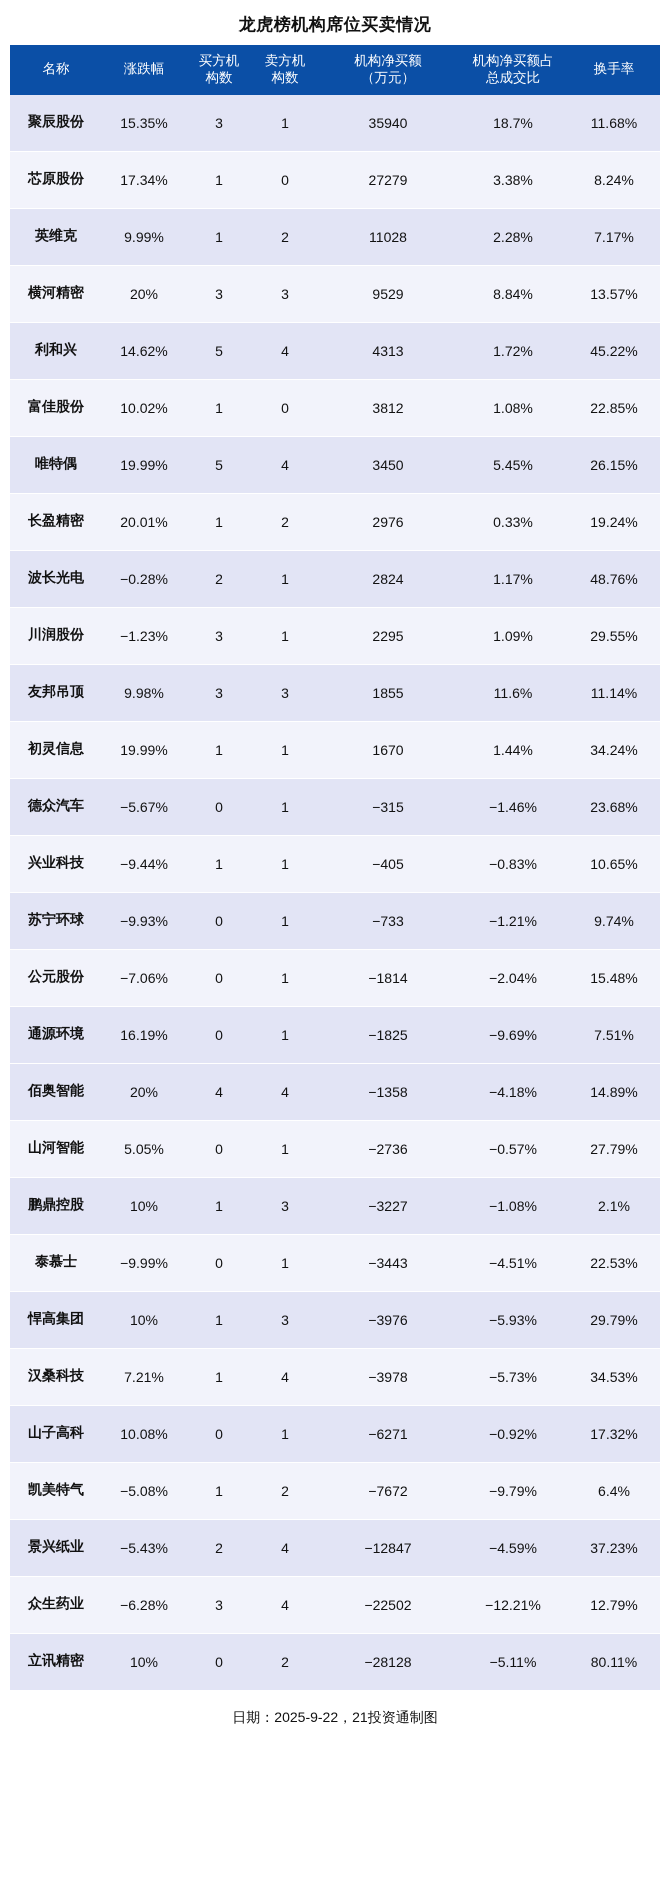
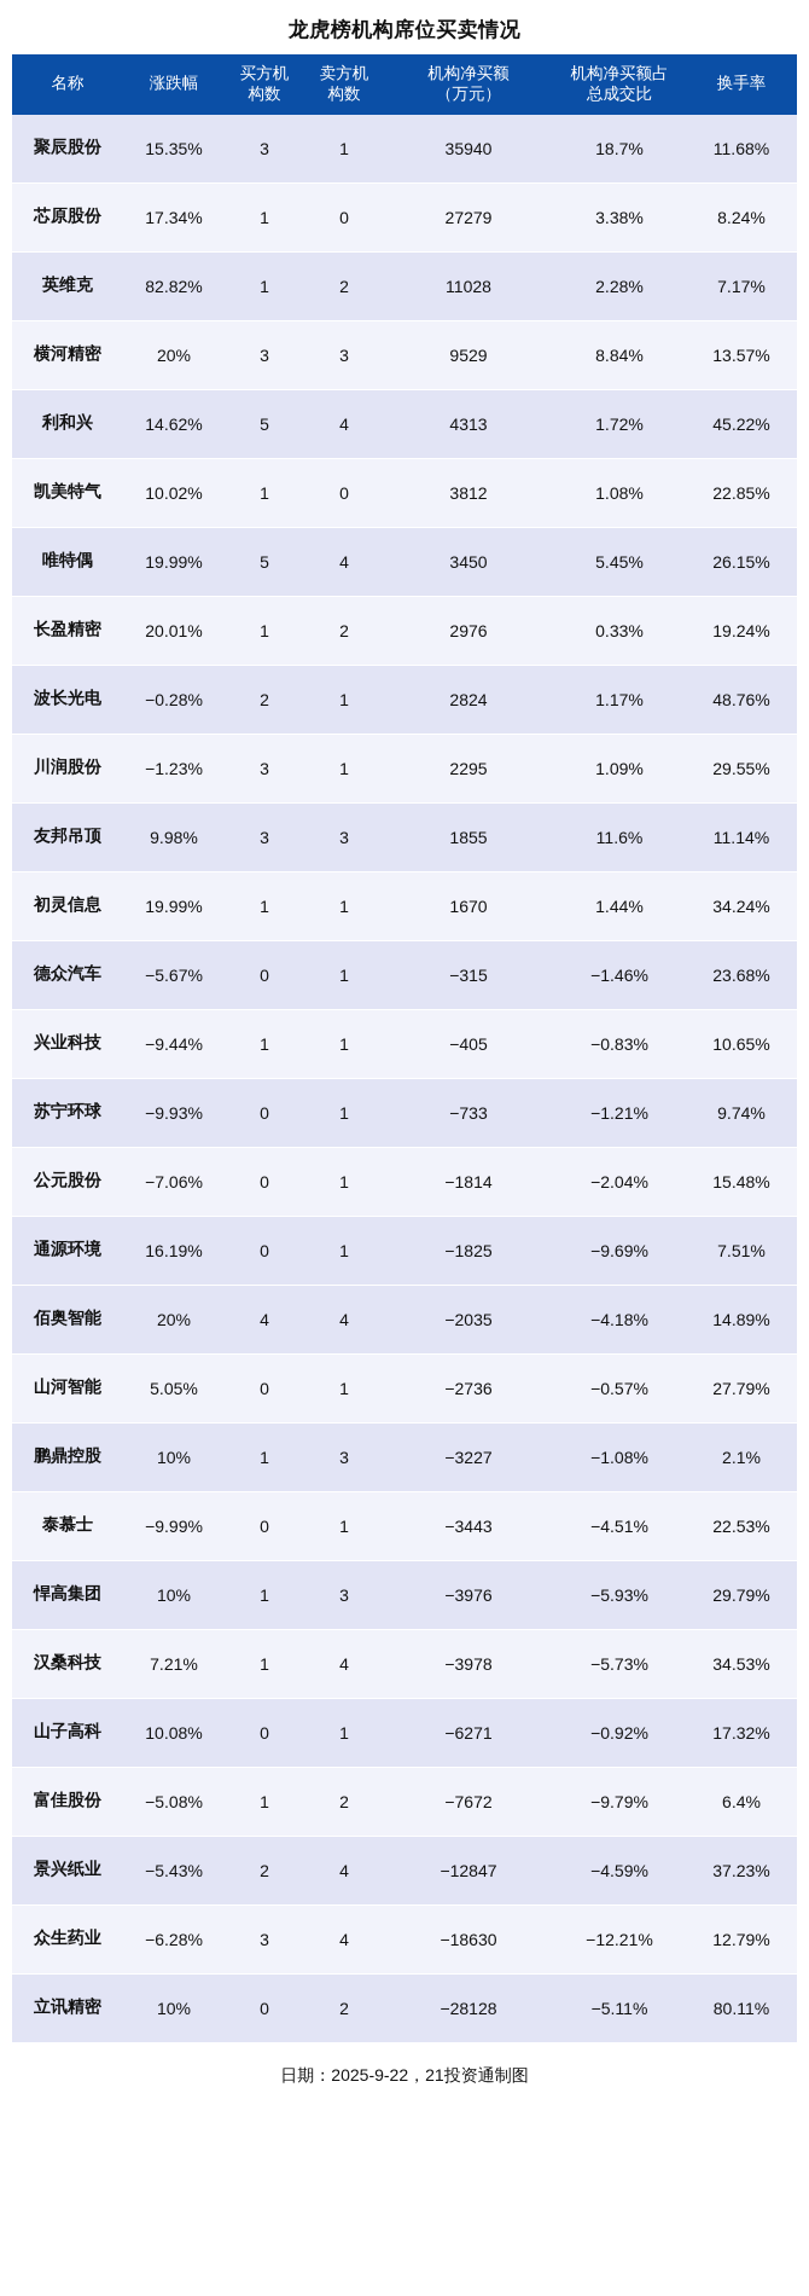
  龙虎榜机构席位买卖情况
  名称	涨跌幅	买方机 构数	卖方机 构数	机构净买额 （万元）	机构净买额占 总成交比	换手率
  聚辰股份	15.35%	3	1	35940	18.7%	11.68%
  芯原股份	17.34%	1	0	27279	3.38%	8.24%
- 英维克	9.99%	1	2	11028	2.28%	7.17%
+ 英维克	82.82%	1	2	11028	2.28%	7.17%
  横河精密	20%	3	3	9529	8.84%	13.57%
  利和兴	14.62%	5	4	4313	1.72%	45.22%
- 富佳股份	10.02%	1	0	3812	1.08%	22.85%
+ 凯美特气	10.02%	1	0	3812	1.08%	22.85%
  唯特偶	19.99%	5	4	3450	5.45%	26.15%
  长盈精密	20.01%	1	2	2976	0.33%	19.24%
  波长光电	−0.28%	2	1	2824	1.17%	48.76%
  川润股份	−1.23%	3	1	2295	1.09%	29.55%
  友邦吊顶	9.98%	3	3	1855	11.6%	11.14%
  初灵信息	19.99%	1	1	1670	1.44%	34.24%
  德众汽车	−5.67%	0	1	−315	−1.46%	23.68%
  兴业科技	−9.44%	1	1	−405	−0.83%	10.65%
  苏宁环球	−9.93%	0	1	−733	−1.21%	9.74%
  公元股份	−7.06%	0	1	−1814	−2.04%	15.48%
  通源环境	16.19%	0	1	−1825	−9.69%	7.51%
- 佰奥智能	20%	4	4	−1358	−4.18%	14.89%
+ 佰奥智能	20%	4	4	−2035	−4.18%	14.89%
  山河智能	5.05%	0	1	−2736	−0.57%	27.79%
  鹏鼎控股	10%	1	3	−3227	−1.08%	2.1%
  泰慕士	−9.99%	0	1	−3443	−4.51%	22.53%
  悍高集团	10%	1	3	−3976	−5.93%	29.79%
  汉桑科技	7.21%	1	4	−3978	−5.73%	34.53%
  山子高科	10.08%	0	1	−6271	−0.92%	17.32%
- 凯美特气	−5.08%	1	2	−7672	−9.79%	6.4%
+ 富佳股份	−5.08%	1	2	−7672	−9.79%	6.4%
  景兴纸业	−5.43%	2	4	−12847	−4.59%	37.23%
- 众生药业	−6.28%	3	4	−22502	−12.21%	12.79%
+ 众生药业	−6.28%	3	4	−18630	−12.21%	12.79%
  立讯精密	10%	0	2	−28128	−5.11%	80.11%
  日期：2025-9-22，21投资通制图
